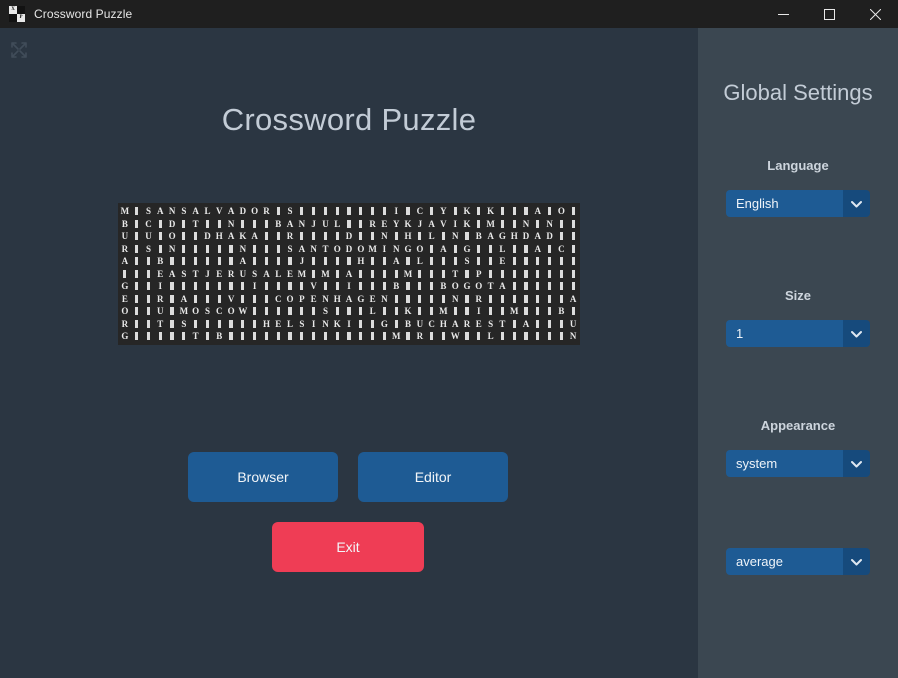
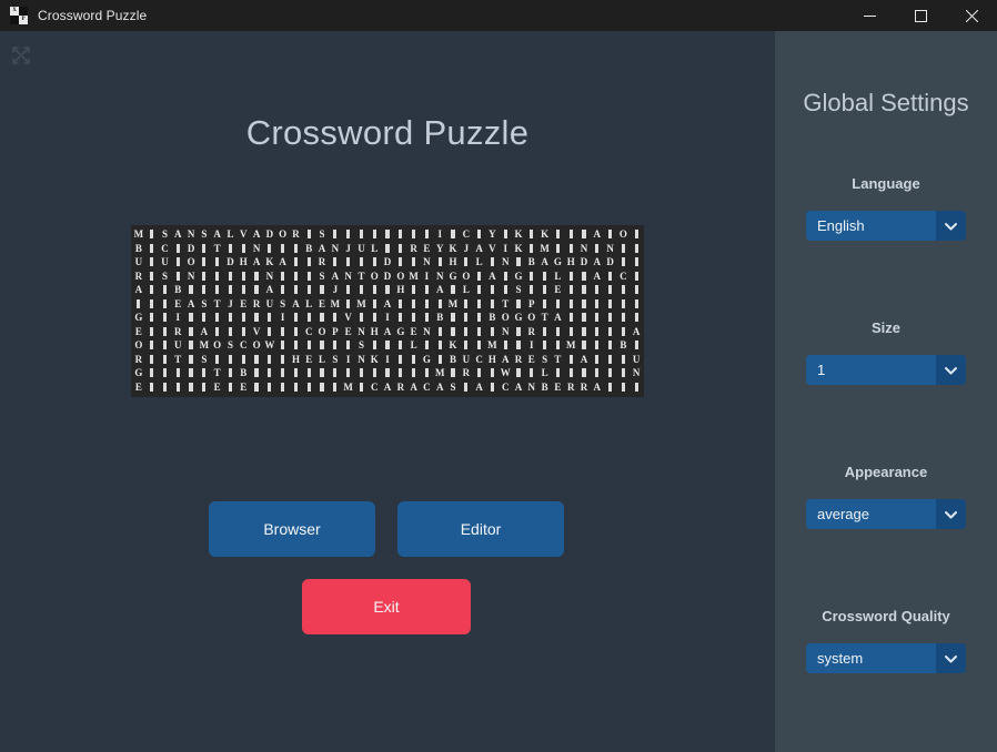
  Crossword Puzzle
  Crossword Puzzle
  M S A N S A L V A D O R S I C Y K K A O
  B C D T N B A N J U L R E Y K J A V I K M N N
  U U O D H A K A R D N H L N B A G H D A D
  R S N N S A N T O D O M I N G O A G L A C
  A B A J H A L S E
  E A S T J E R U S A L E M M A M T P
  G I I V I B B O G O T A
  E R A V C O P E N H A G E N N R A
  O U M O S C O W S L K M I M B
  R T S H E L S I N K I G B U C H A R E S T A U
  G T B M R W L N
+ E E E M C A R A C A S A C A N B E R R A
  Browser
  Editor
  Exit
  Global Settings
  Language
  English
  Size
  1
  Appearance
- system
+ average
+ Crossword Quality
- average
+ system
